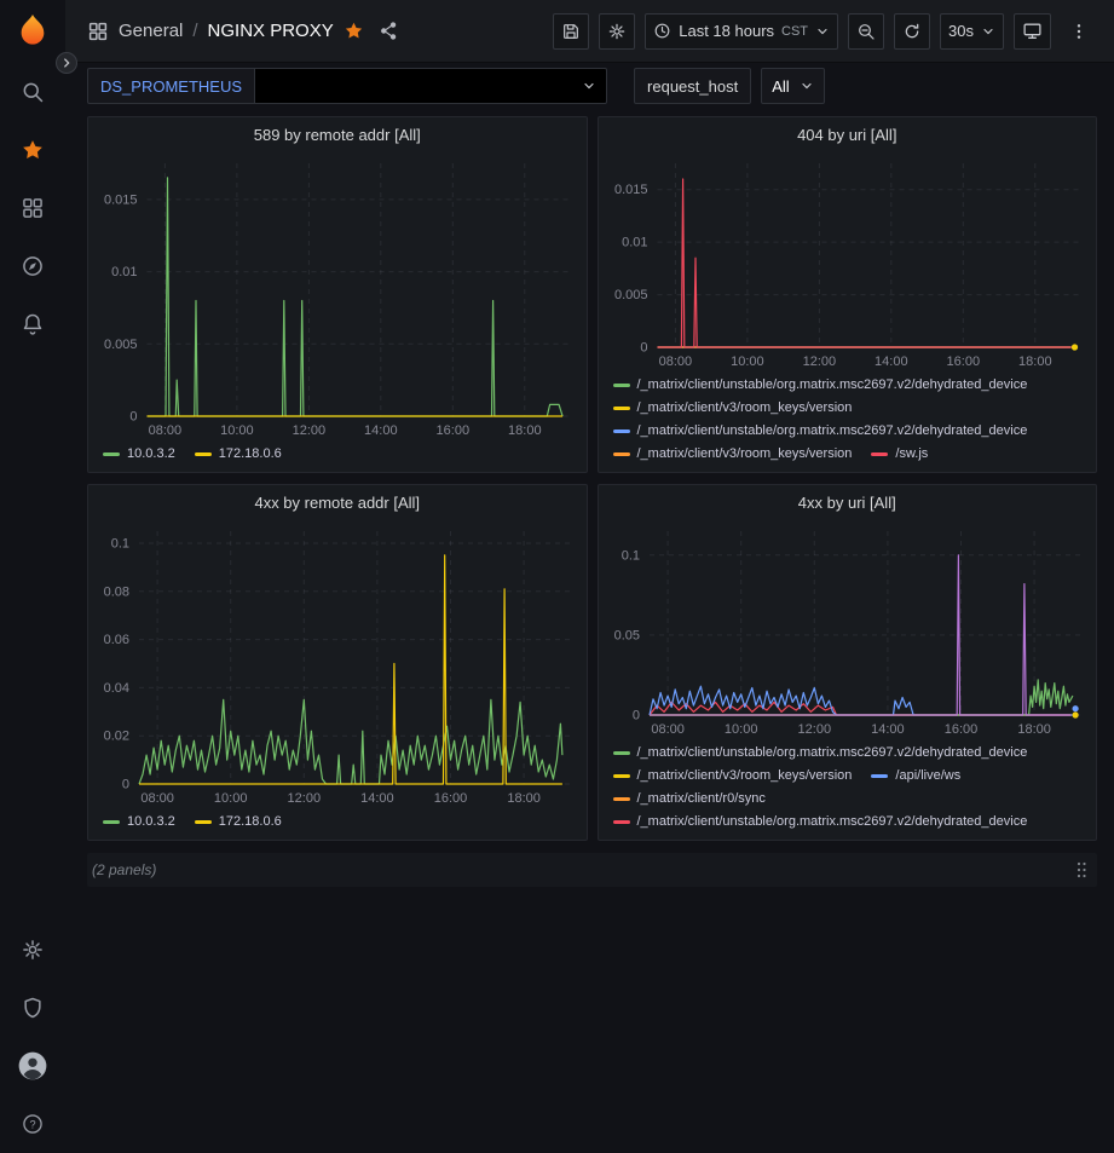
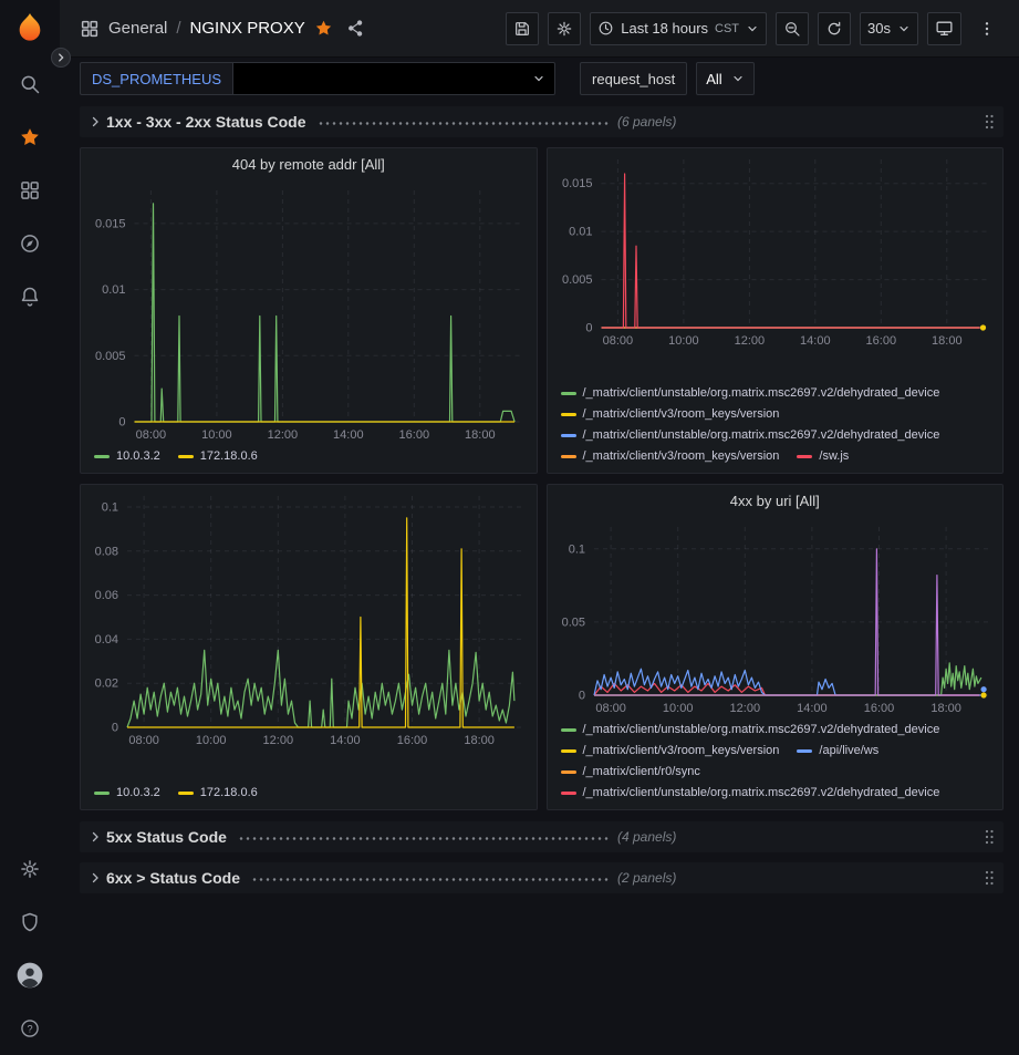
  ?
  General
  /
  NGINX PROXY
  Last 18 hours
  CST
  30s
  DS_PROMETHEUS
  request_host
  All
+ 1xx - 3xx - 2xx Status Code
+ (6 panels)
- 589 by remote addr [All]
+ 404 by remote addr [All]
  0
  0.005
  0.01
  0.015
  08:00
  10:00
  12:00
  14:00
  16:00
  18:00
  10.0.3.2
  172.18.0.6
- 404 by uri [All]
  0
  0.005
  0.01
  0.015
  08:00
  10:00
  12:00
  14:00
  16:00
  18:00
  /_matrix/client/unstable/org.matrix.msc2697.v2/dehydrated_device
  /_matrix/client/v3/room_keys/version
  /_matrix/client/unstable/org.matrix.msc2697.v2/dehydrated_device
  /_matrix/client/v3/room_keys/version
  /sw.js
- 4xx by remote addr [All]
  0
  0.02
  0.04
  0.06
  0.08
  0.1
  08:00
  10:00
  12:00
  14:00
  16:00
  18:00
  10.0.3.2
  172.18.0.6
  4xx by uri [All]
  0
  0.05
  0.1
  08:00
  10:00
  12:00
  14:00
  16:00
  18:00
  /_matrix/client/unstable/org.matrix.msc2697.v2/dehydrated_device
  /_matrix/client/v3/room_keys/version
  /api/live/ws
  /_matrix/client/r0/sync
  /_matrix/client/unstable/org.matrix.msc2697.v2/dehydrated_device
+ 5xx Status Code
+ (4 panels)
+ 6xx > Status Code
  (2 panels)
